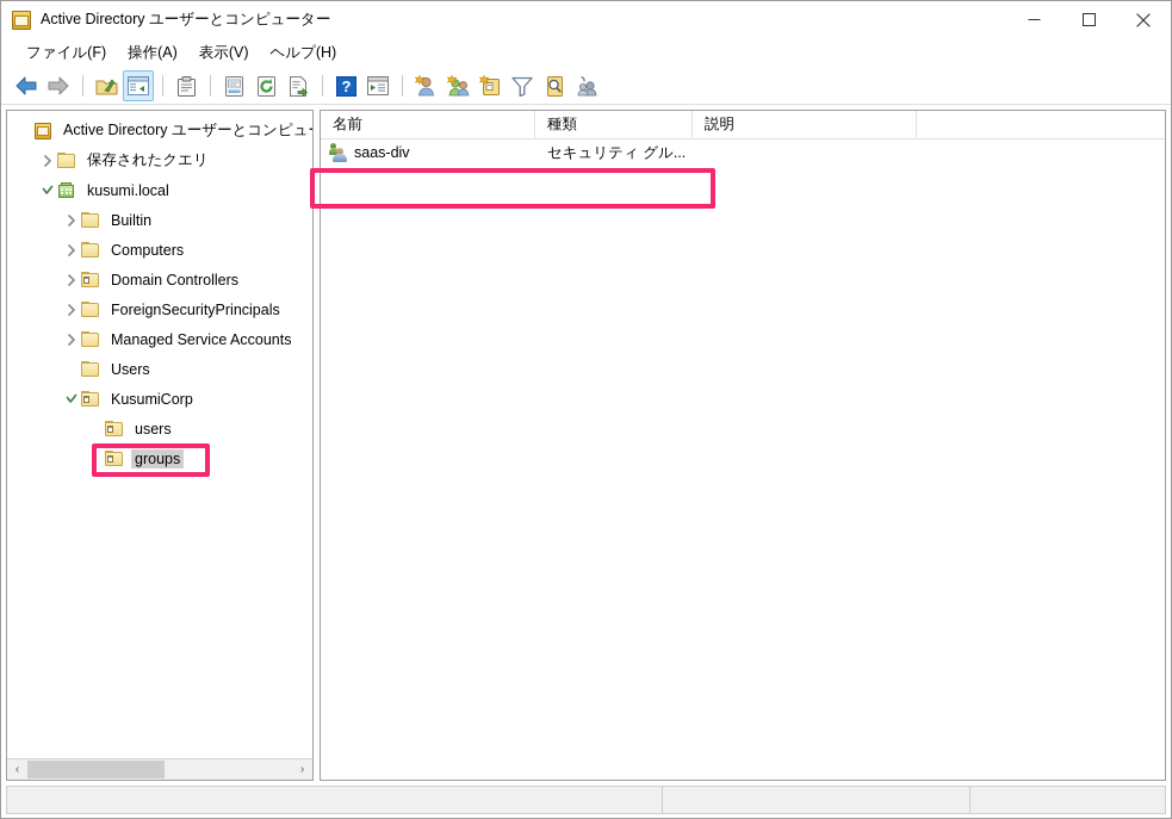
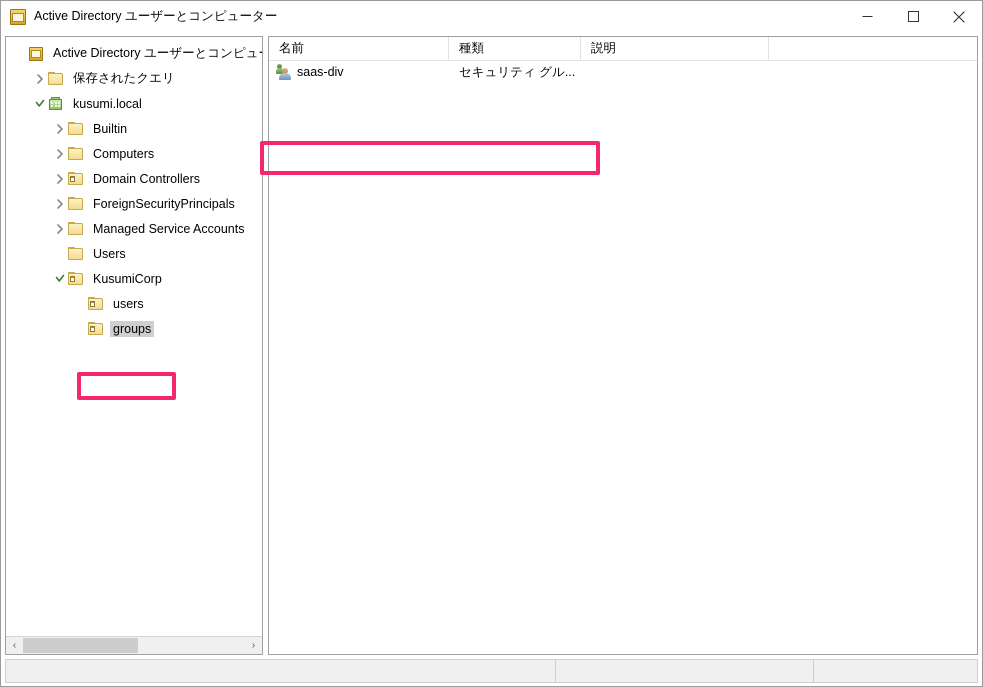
  Active Directory ユーザーとコンピューター
- ファイル(F)
- 操作(A)
- 表示(V)
- ヘルプ(H)
- ?
  Active Directory ユーザーとコンピュ
  保存されたクエリ
  kusumi.local
  Builtin
  Computers
  Domain Controllers
  ForeignSecurityPrincipals
  Managed Service Accounts
  Users
  KusumiCorp
  users
  groups
  ‹
  ›
  名前
  種類
  説明
  saas-div
  セキュリティ グル...
